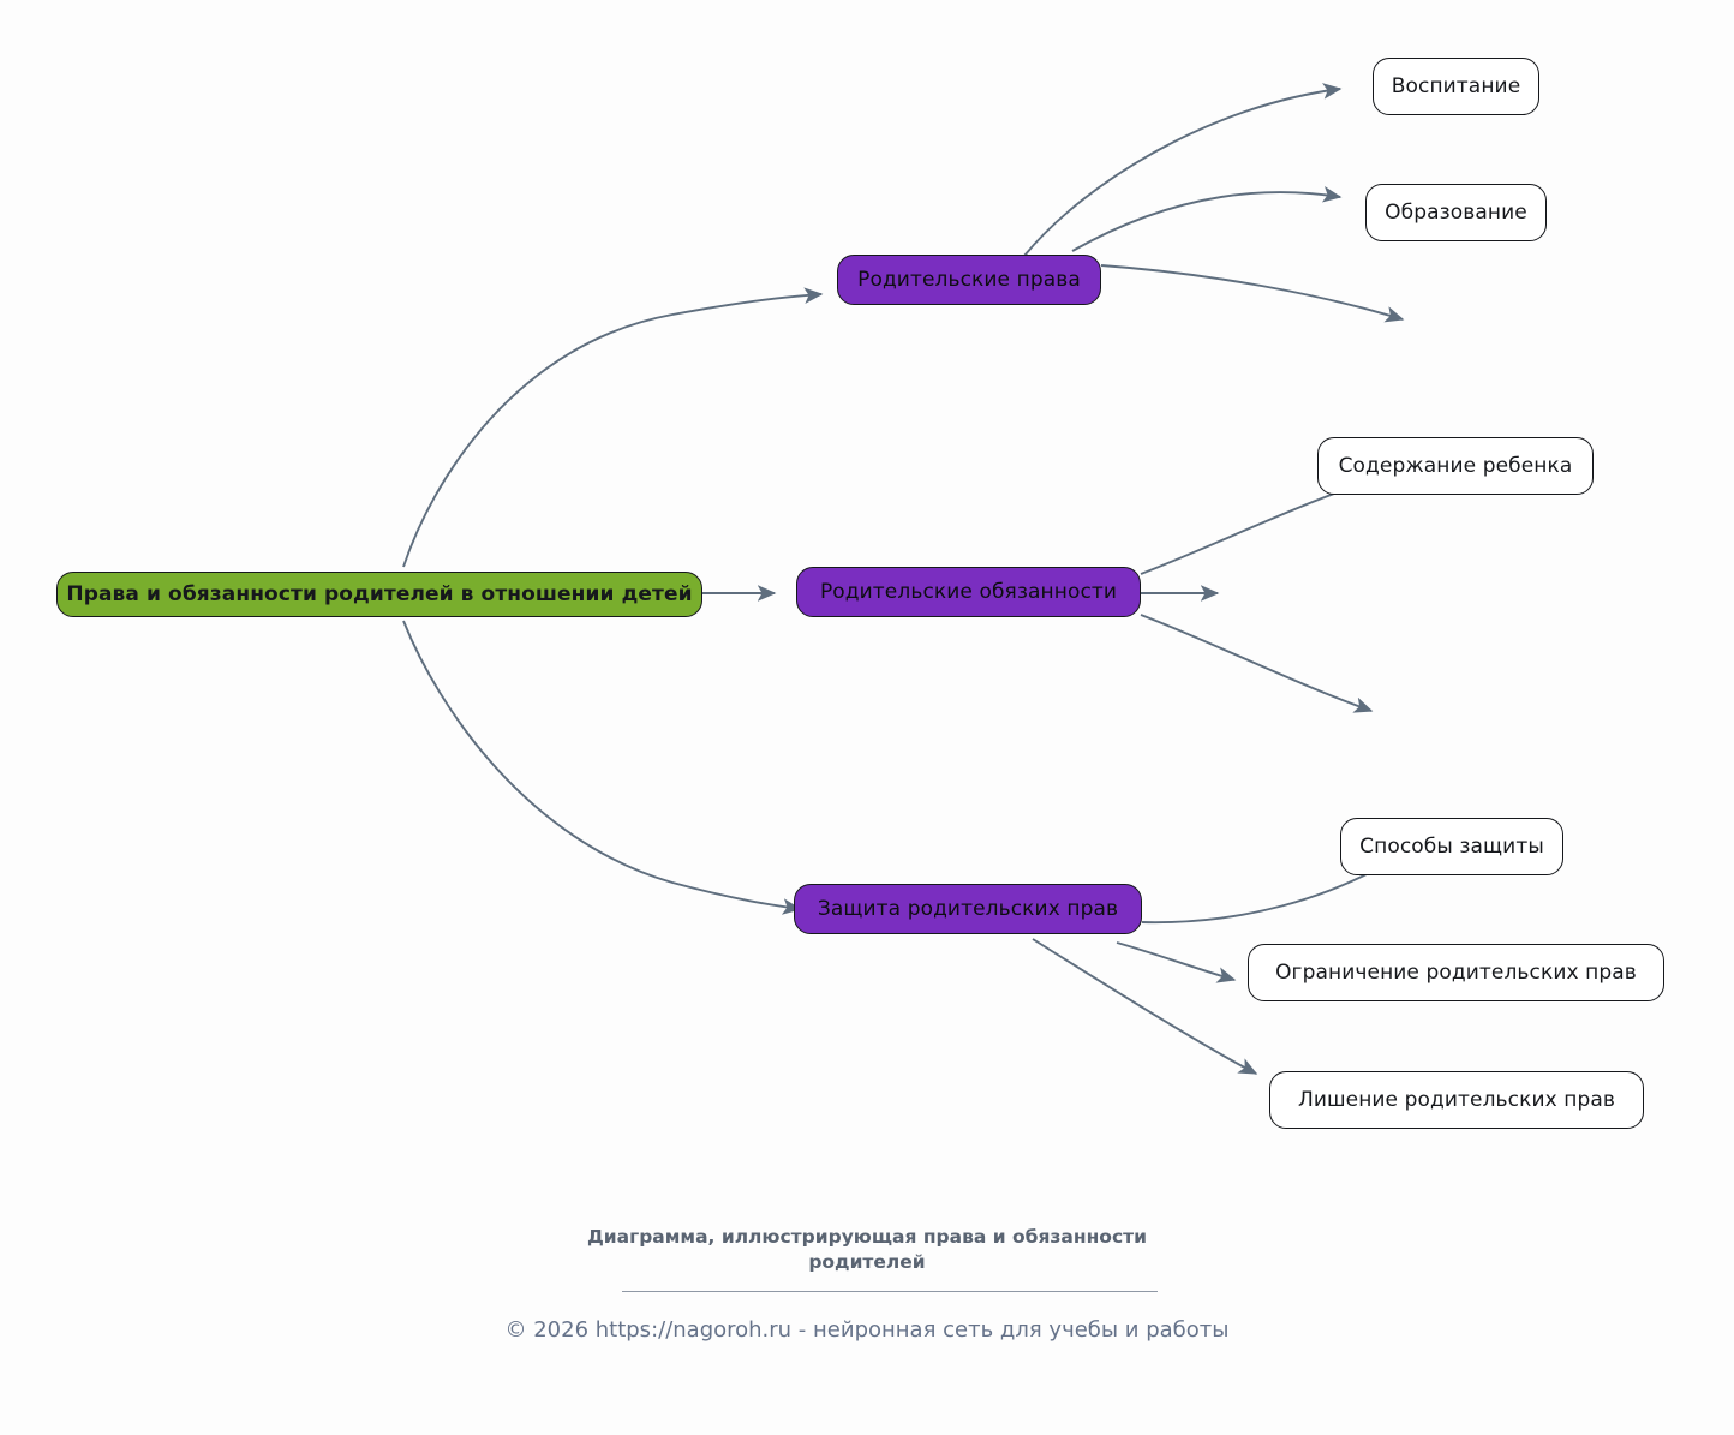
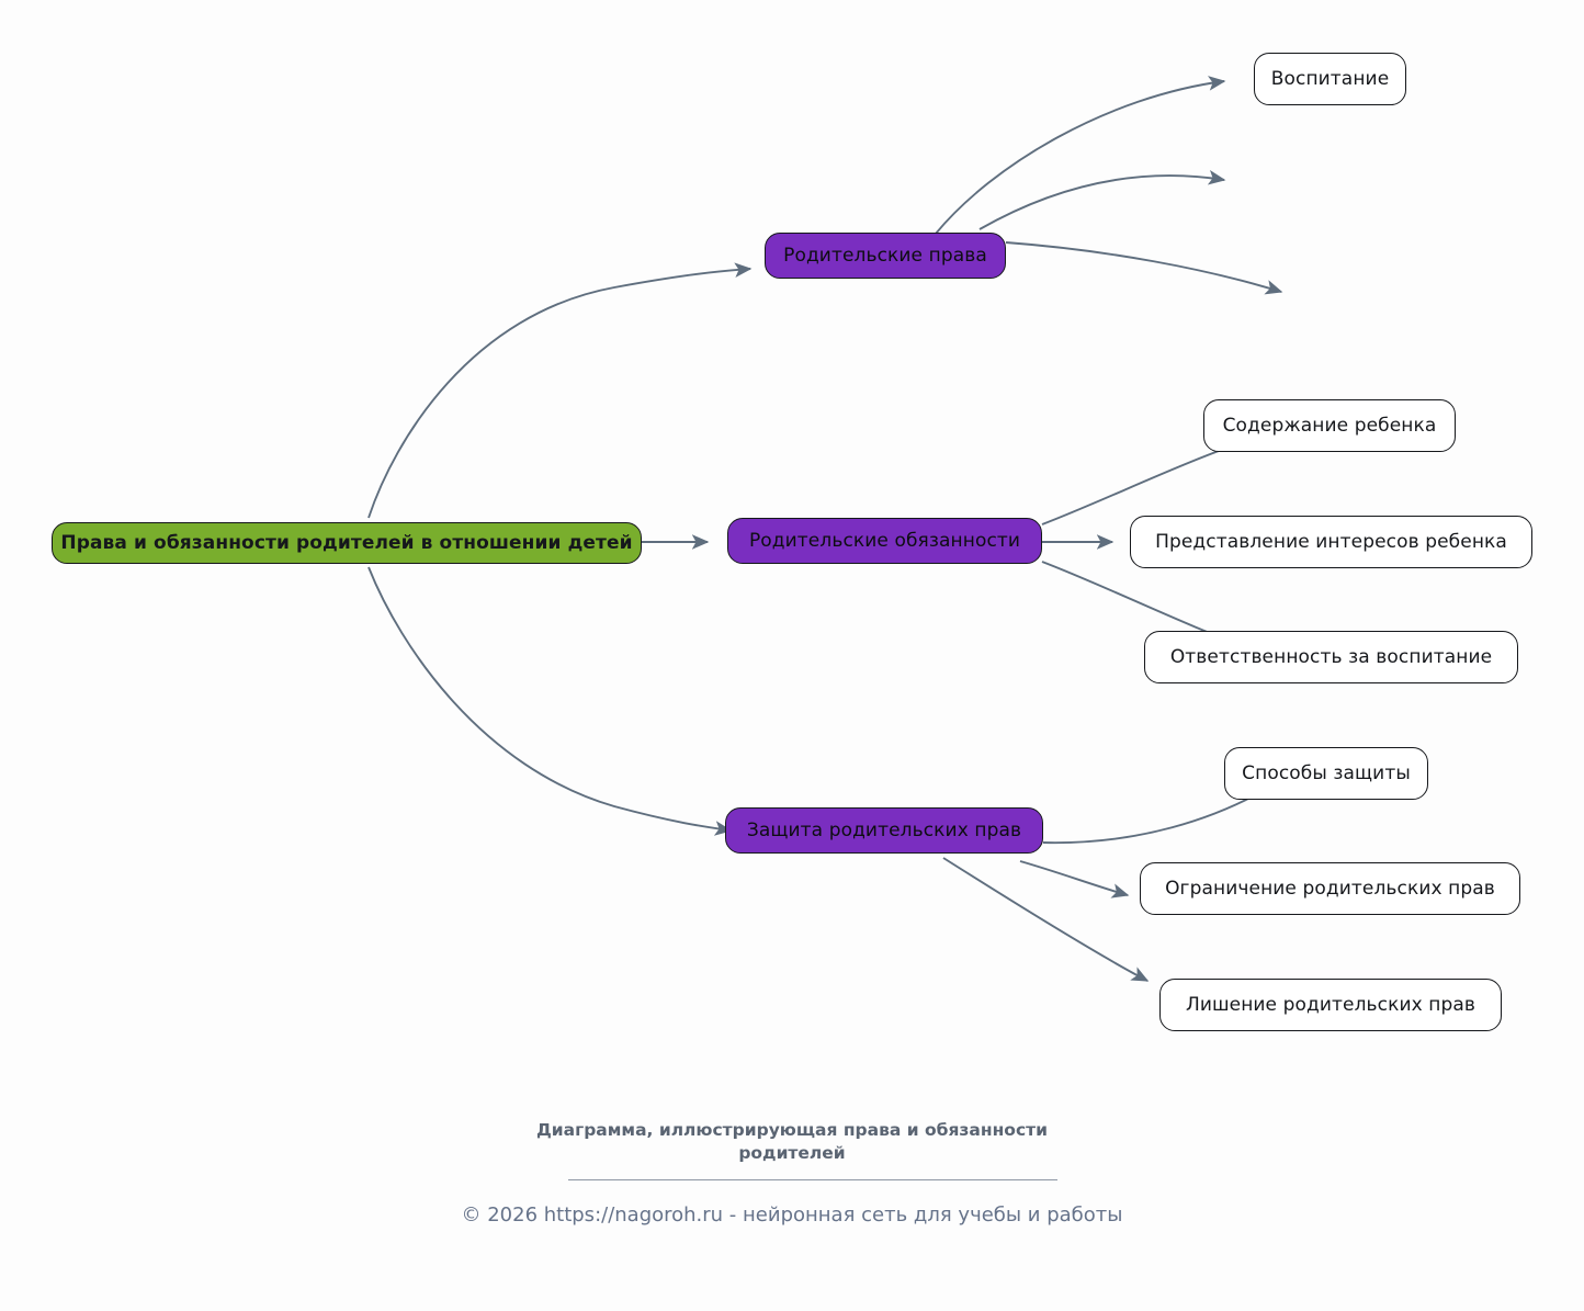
  Права и обязанности родителей в отношении детей
  Родительские права
  Воспитание
- Образование
  Родительские обязанности
  Содержание ребенка
+ Представление интересов ребенка
+ Ответственность за воспитание
  Защита родительских прав
  Способы защиты
  Ограничение родительских прав
  Лишение родительских прав
  Диаграмма, иллюстрирующая права и обязанности
  родителей
  © 2026 https://nagoroh.ru - нейронная сеть для учебы и работы
